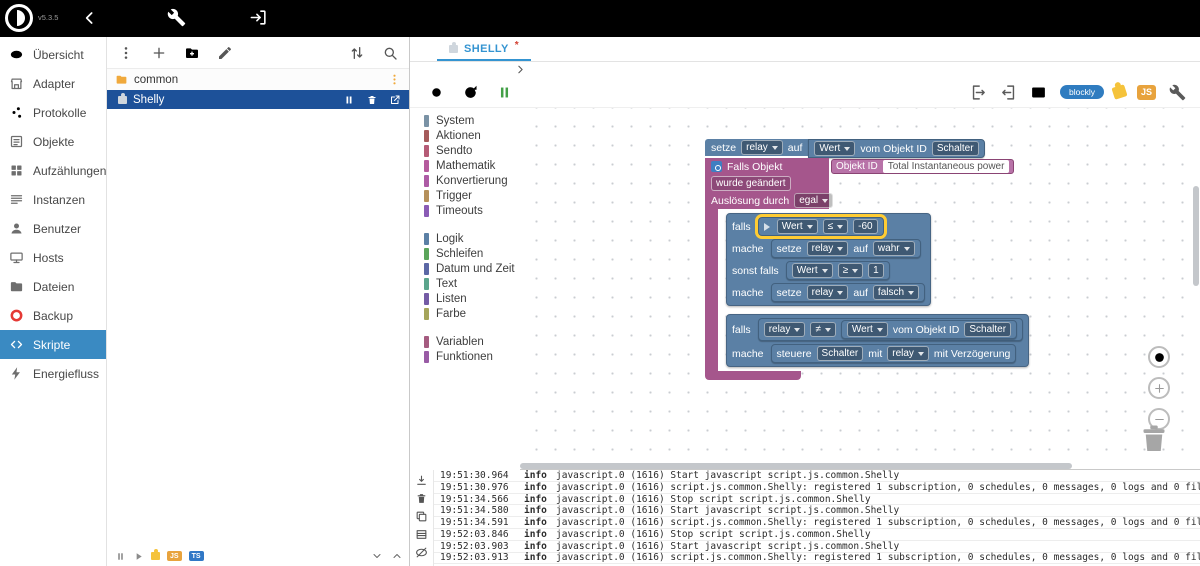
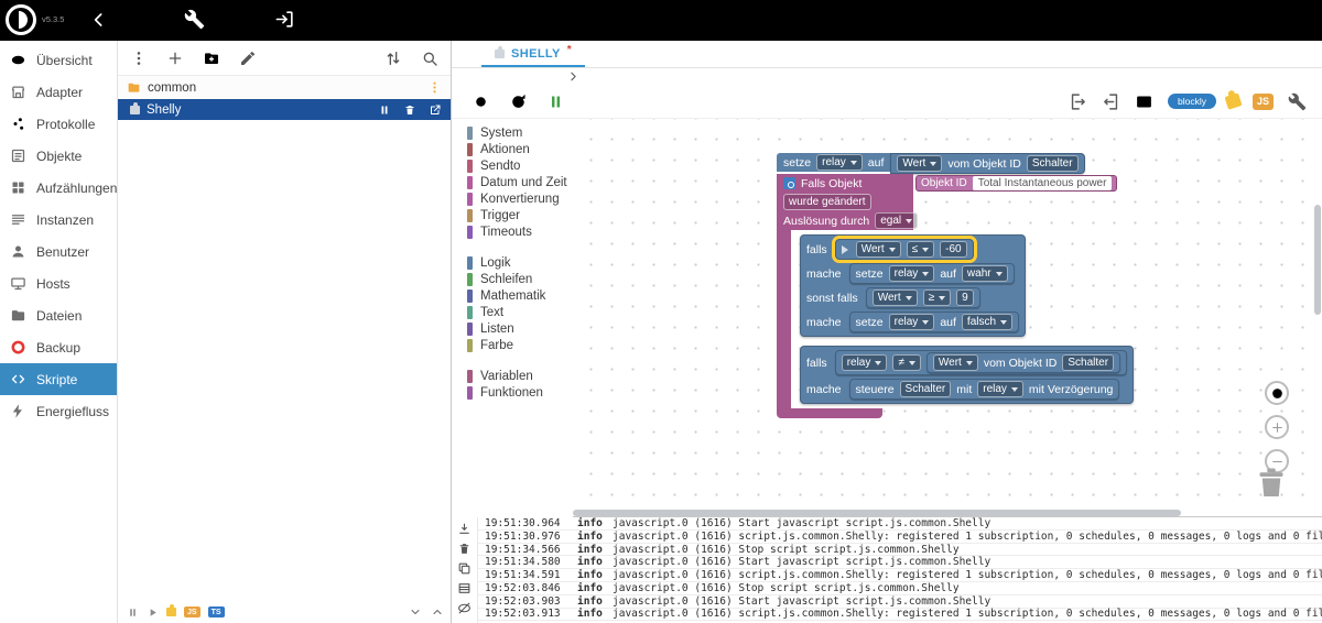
  v5.3.5
  Übersicht
  Adapter
  Protokolle
  Objekte
  Aufzählungen
  Instanzen
  Benutzer
  Hosts
  Dateien
  Backup
  Skripte
  Energiefluss
  common
  Shelly
  SHELLY
  *
  blockly
  JS
  System
  Aktionen
  Sendto
- Mathematik
+ Datum und Zeit
  Konvertierung
  Trigger
  Timeouts
  Logik
  Schleifen
- Datum und Zeit
+ Mathematik
  Text
  Listen
  Farbe
  Variablen
  Funktionen
  setze
  relay
  auf
  Wert
  vom Objekt ID
  Schalter
  Falls Objekt
  Objekt ID
  Total Instantaneous power
  wurde geändert
  Auslösung durch
  egal
  falls
  Wert
  ≤
  -60
  mache
  setze
  relay
  auf
  wahr
  sonst falls
  Wert
  ≥
- 1
+ 9
  mache
  setze
  relay
  auf
  falsch
  falls
  relay
  ≠
  Wert
  vom Objekt ID
  Schalter
  mache
  steuere
  Schalter
  mit
  relay
  mit Verzögerung
  19:51:30.964
  info
  javascript.0 (1616) Start javascript script.js.common.Shelly
  19:51:30.976
  info
  javascript.0 (1616) script.js.common.Shelly: registered 1 subscription, 0 schedules, 0 messages, 0 logs and 0 fil
  19:51:34.566
  info
  javascript.0 (1616) Stop script script.js.common.Shelly
  19:51:34.580
  info
  javascript.0 (1616) Start javascript script.js.common.Shelly
  19:51:34.591
  info
  javascript.0 (1616) script.js.common.Shelly: registered 1 subscription, 0 schedules, 0 messages, 0 logs and 0 fil
  19:52:03.846
  info
  javascript.0 (1616) Stop script script.js.common.Shelly
  19:52:03.903
  info
  javascript.0 (1616) Start javascript script.js.common.Shelly
  19:52:03.913
  info
  javascript.0 (1616) script.js.common.Shelly: registered 1 subscription, 0 schedules, 0 messages, 0 logs and 0 fil
